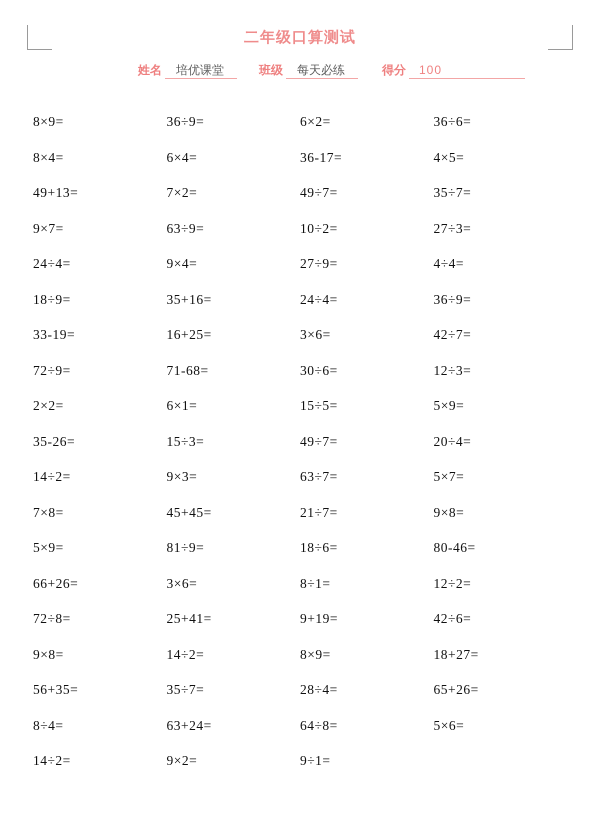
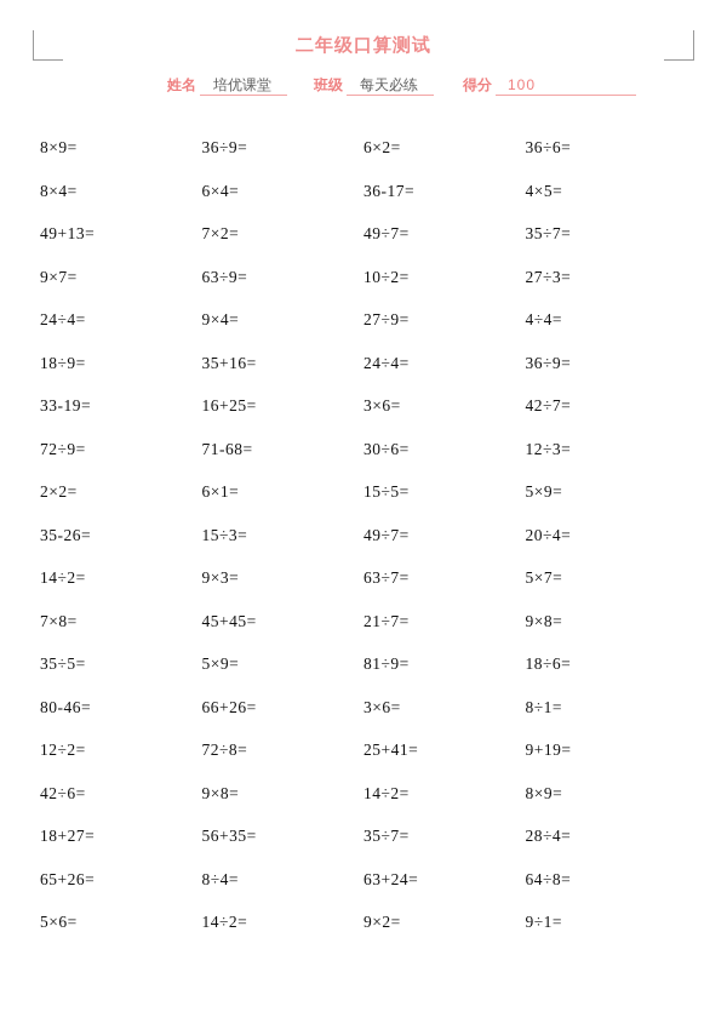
  二年级口算测试
  姓名
  培优课堂
  班级
  每天必练
  得分
  100
  8×9=
  36÷9=
  6×2=
  36÷6=
  8×4=
  6×4=
  36-17=
  4×5=
  49+13=
  7×2=
  49÷7=
  35÷7=
  9×7=
  63÷9=
  10÷2=
  27÷3=
  24÷4=
  9×4=
  27÷9=
  4÷4=
  18÷9=
  35+16=
  24÷4=
  36÷9=
  33-19=
  16+25=
  3×6=
  42÷7=
  72÷9=
  71-68=
  30÷6=
  12÷3=
  2×2=
  6×1=
  15÷5=
  5×9=
  35-26=
  15÷3=
  49÷7=
  20÷4=
  14÷2=
  9×3=
  63÷7=
  5×7=
  7×8=
  45+45=
  21÷7=
  9×8=
+ 35÷5=
  5×9=
  81÷9=
  18÷6=
  80-46=
  66+26=
  3×6=
  8÷1=
  12÷2=
  72÷8=
  25+41=
  9+19=
  42÷6=
  9×8=
  14÷2=
  8×9=
  18+27=
  56+35=
  35÷7=
  28÷4=
  65+26=
  8÷4=
  63+24=
  64÷8=
  5×6=
  14÷2=
  9×2=
  9÷1=
